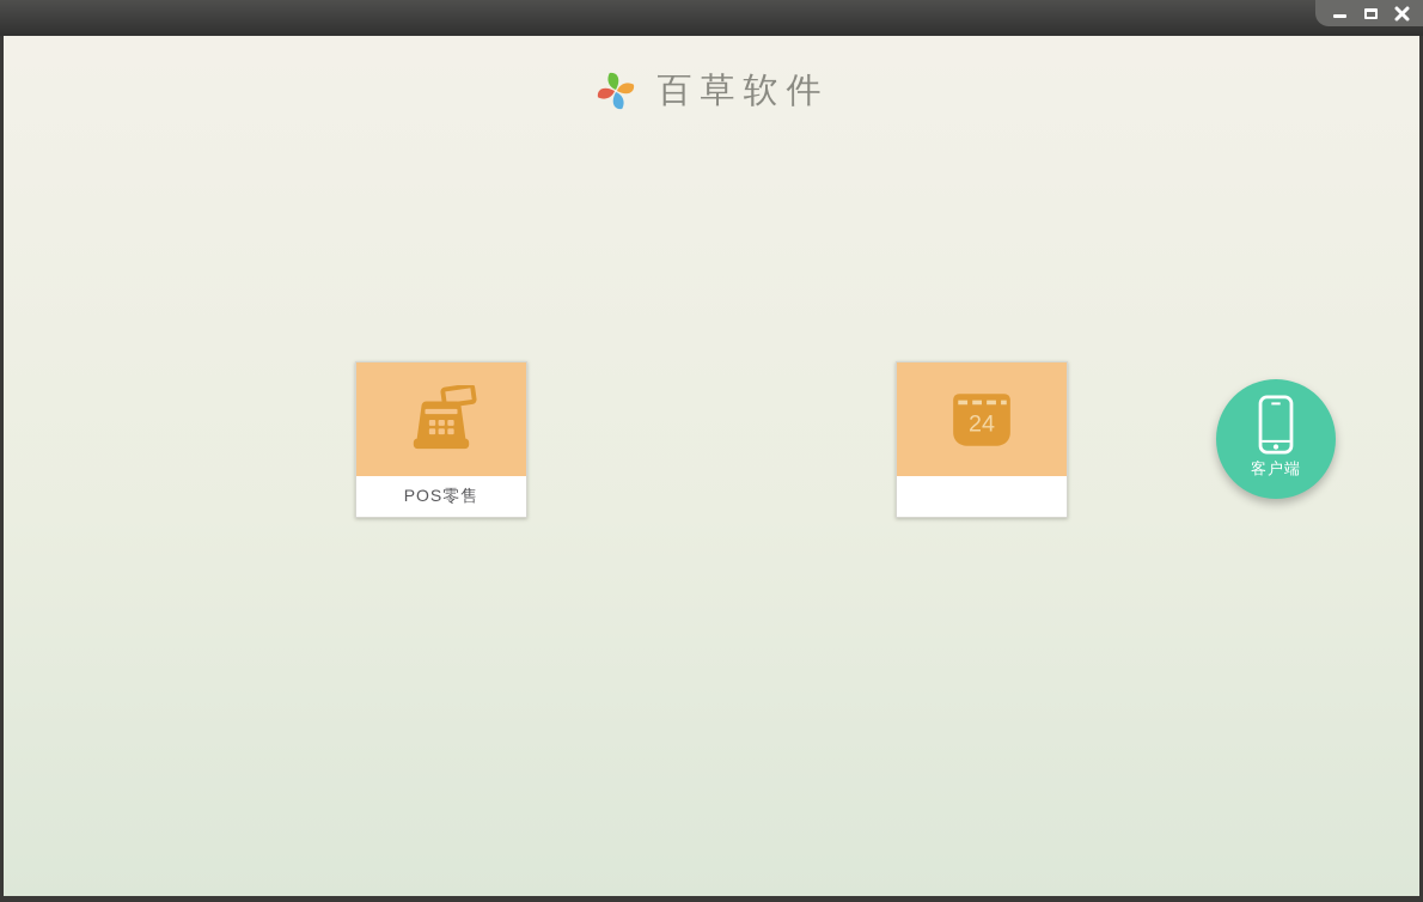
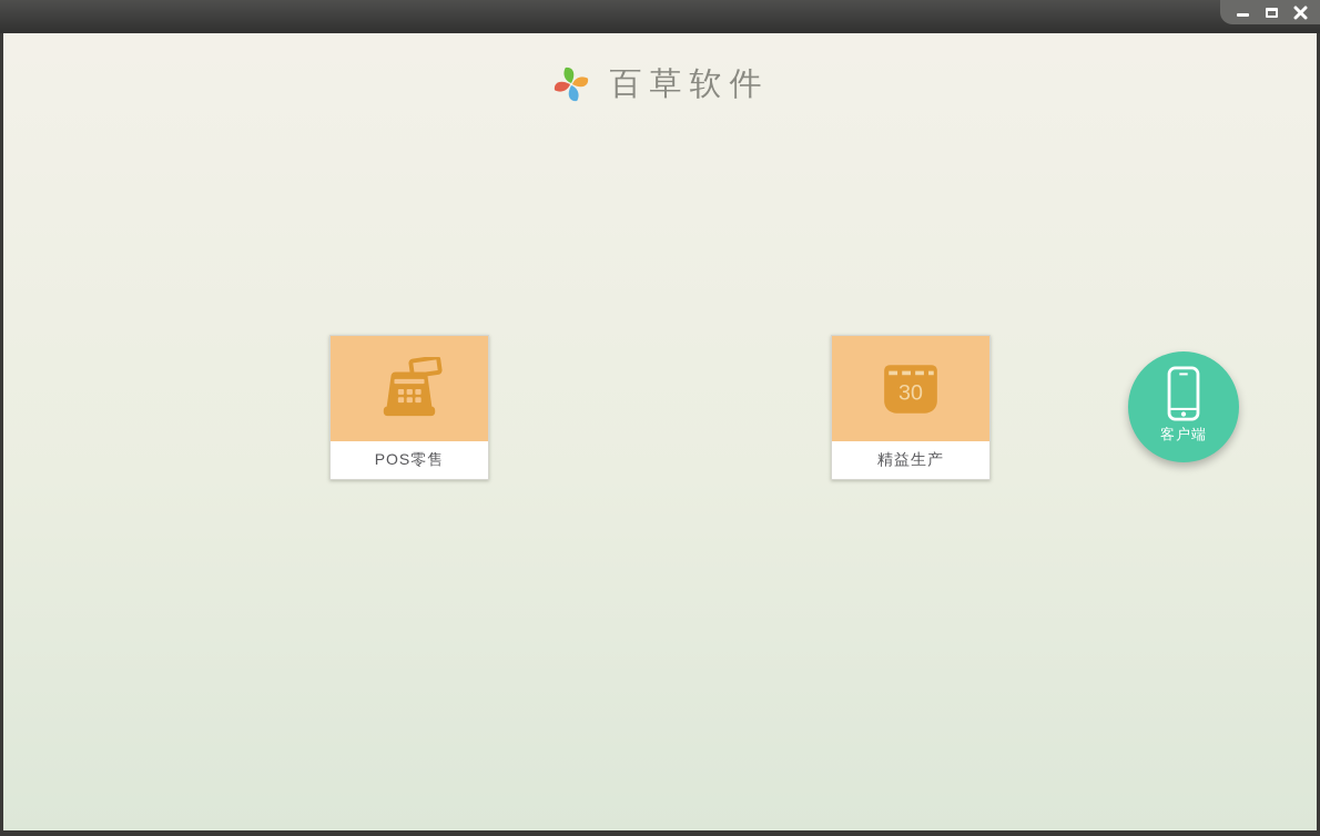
  百草软件
  POS零售
- 24
+ 30
+ 精益生产
  客户端
